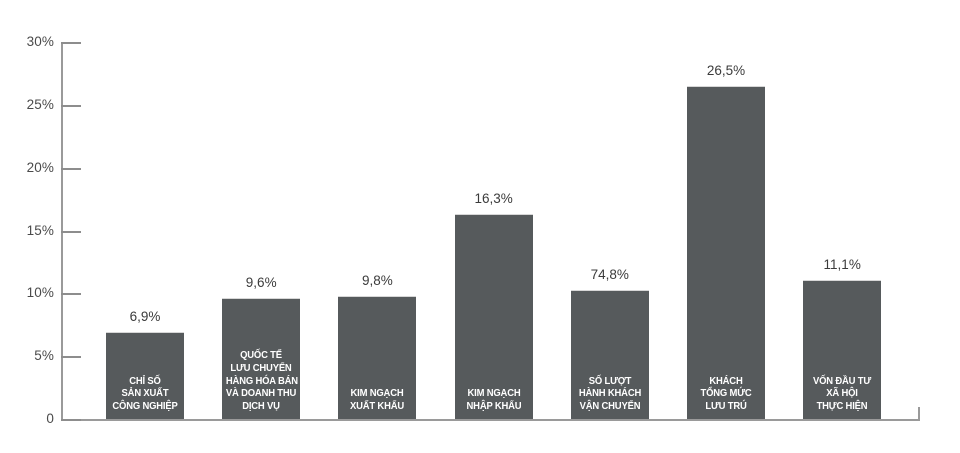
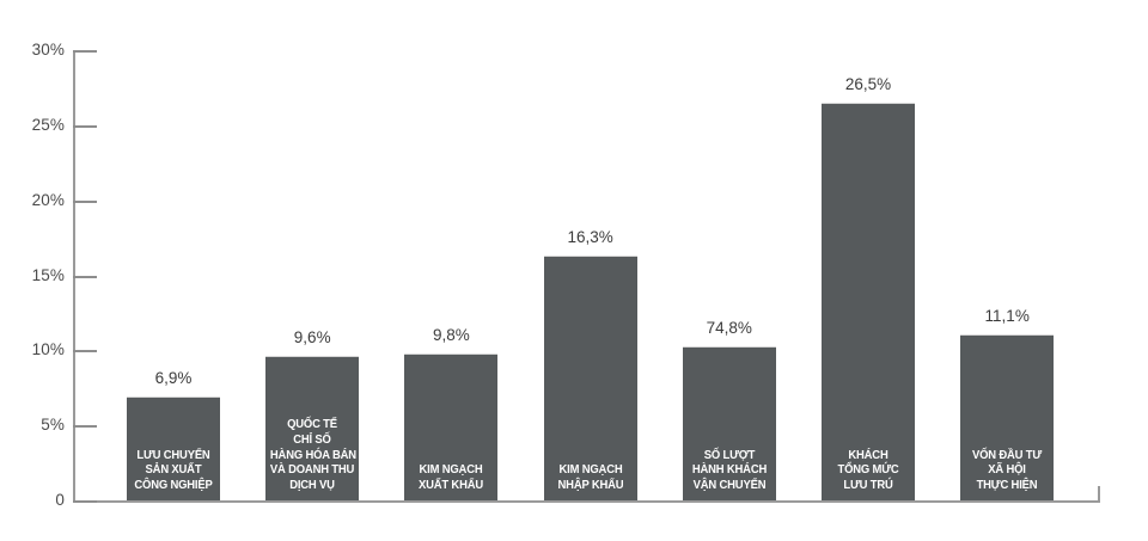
  0
  5%
  10%
  15%
  20%
  25%
  30%
- CHỈ SỐ
+ LƯU CHUYỂN
  SẢN XUẤT
  CÔNG NGHIỆP
  6,9%
  QUỐC TẾ
- LƯU CHUYỂN
+ CHỈ SỐ
  HÀNG HÓA BÁN RA
  VÀ DOANH THU
  DỊCH VỤ
  9,6%
  KIM NGẠCH
  XUẤT KHẨU
  9,8%
  KIM NGẠCH
  NHẬP KHẨU
  16,3%
  SỐ LƯỢT
  HÀNH KHÁCH
  VẬN CHUYỂN
  74,8%
  KHÁCH
  TỔNG MỨC
  LƯU TRÚ
  26,5%
  VỐN ĐẦU TƯ
  XÃ HỘI
  THỰC HIỆN
  11,1%
